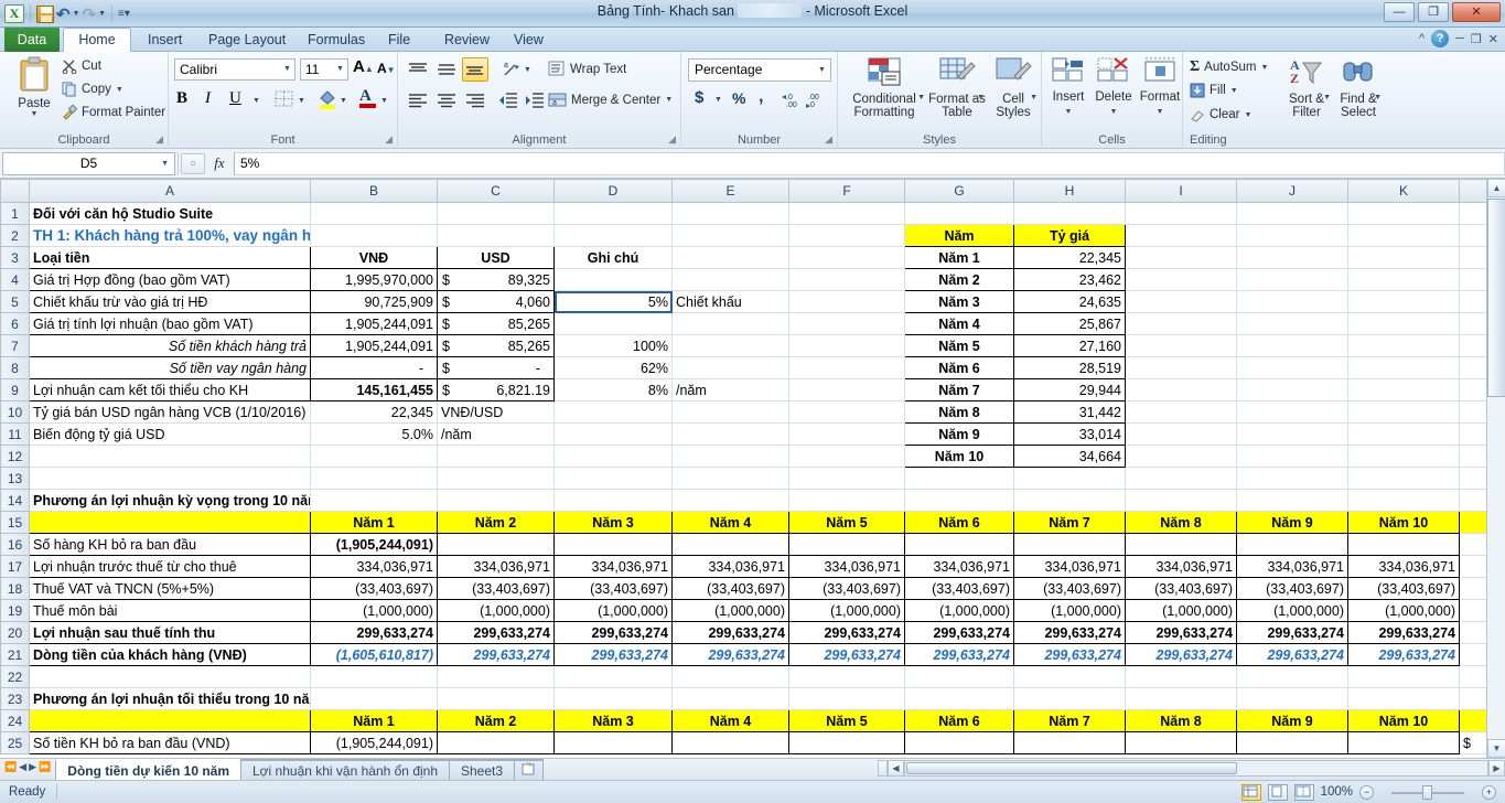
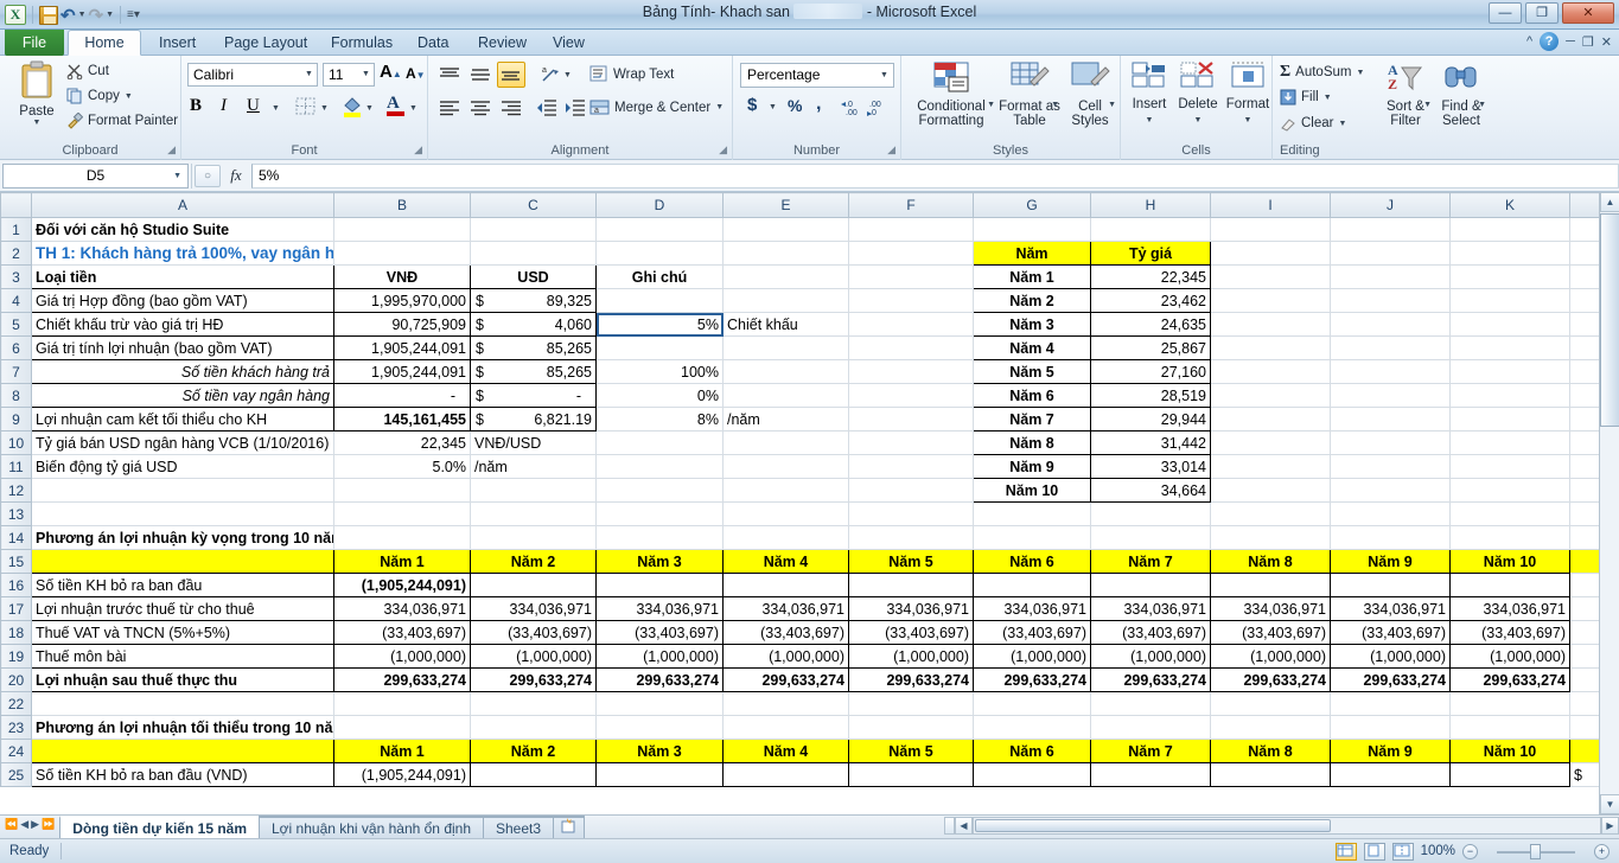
  X
  ↶
  ↷
  ≡▾
  Bảng Tính- Khach san - Microsoft Excel
  —
  ❐
  ✕
- Data
+ File
  Home
  Insert
  Page Layout
  Formulas
- File
+ Data
  Review
  View
  ^
  ?
  ─
  ❐
  ✕
  Paste
  Cut
  Copy
  Format Painter
  Clipboard
  ◢
  Calibri
  11
  A▲
  A▼
  B
  I
  U
  A
  Font
  ◢
  Wrap Text
  Merge & Center
  Alignment
  ◢
  Percentage
  $
  %
  ,
  Number
  ◢
  Conditional Formatting
  Format as Table
  Cell Styles
  Styles
  Insert
  Delete
  Format
  Cells
  Σ
  AutoSum
  Fill
  Clear
  A
  Z
  Sort & Filter
  Find & Select
  Editing
  D5
  ○
  fx
  5%
  	A	B	C	D	E	F	G	H	I	J	K
  1	Đối với căn hộ Studio Suite
  2	TH 1: Khách hàng trả 100%, vay ngân h						Năm	Tỷ giá
  3	Loại tiền	VNĐ	USD	Ghi chú			Năm 1	22,345
  4	Giá trị Hợp đồng (bao gồm VAT)	1,995,970,000	$ 89,325				Năm 2	23,462
  5	Chiết khấu trừ vào giá trị HĐ	90,725,909	$ 4,060	5%	Chiết khấu		Năm 3	24,635
  6	Giá trị tính lợi nhuận (bao gồm VAT)	1,905,244,091	$ 85,265				Năm 4	25,867
  7	Số tiền khách hàng trả	1,905,244,091	$ 85,265	100%			Năm 5	27,160
- 8	Số tiền vay ngân hàng	-	$ -	62%			Năm 6	28,519
+ 8	Số tiền vay ngân hàng	-	$ -	0%			Năm 6	28,519
  9	Lợi nhuận cam kết tối thiểu cho KH	145,161,455	$ 6,821.19	8%	/năm		Năm 7	29,944
  10	Tỷ giá bán USD ngân hàng VCB (1/10/2016)	22,345	VNĐ/USD				Năm 8	31,442
  11	Biến động tỷ giá USD	5.0%	/năm				Năm 9	33,014
  12							Năm 10	34,664
  13
  14	Phương án lợi nhuận kỳ vọng trong 10 nă
  15		Năm 1	Năm 2	Năm 3	Năm 4	Năm 5	Năm 6	Năm 7	Năm 8	Năm 9	Năm 10
- 16	Số hàng KH bỏ ra ban đầu	(1,905,244,091)
+ 16	Số tiền KH bỏ ra ban đầu	(1,905,244,091)
  17	Lợi nhuận trước thuế từ cho thuê	334,036,971	334,036,971	334,036,971	334,036,971	334,036,971	334,036,971	334,036,971	334,036,971	334,036,971	334,036,971
  18	Thuế VAT và TNCN (5%+5%)	(33,403,697)	(33,403,697)	(33,403,697)	(33,403,697)	(33,403,697)	(33,403,697)	(33,403,697)	(33,403,697)	(33,403,697)	(33,403,697)
  19	Thuế môn bài	(1,000,000)	(1,000,000)	(1,000,000)	(1,000,000)	(1,000,000)	(1,000,000)	(1,000,000)	(1,000,000)	(1,000,000)	(1,000,000)
- 20	Lợi nhuận sau thuế tính thu	299,633,274	299,633,274	299,633,274	299,633,274	299,633,274	299,633,274	299,633,274	299,633,274	299,633,274	299,633,274
+ 20	Lợi nhuận sau thuế thực thu	299,633,274	299,633,274	299,633,274	299,633,274	299,633,274	299,633,274	299,633,274	299,633,274	299,633,274	299,633,274
- 21	Dòng tiền của khách hàng (VNĐ)	(1,605,610,817)	299,633,274	299,633,274	299,633,274	299,633,274	299,633,274	299,633,274	299,633,274	299,633,274	299,633,274
  22
  23	Phương án lợi nhuận tối thiểu trong 10 nă
  24		Năm 1	Năm 2	Năm 3	Năm 4	Năm 5	Năm 6	Năm 7	Năm 8	Năm 9	Năm 10
  25	Số tiền KH bỏ ra ban đầu (VND)	(1,905,244,091)										$
  ▲
  ▼
  ⏪
  ◀
  ▶
  ⏩
- Dòng tiền dự kiến 10 năm
+ Dòng tiền dự kiến 15 năm
  Lợi nhuận khi vận hành ổn định
  Sheet3
  ◀
  ▶
  Ready
  100%
  −
  +
